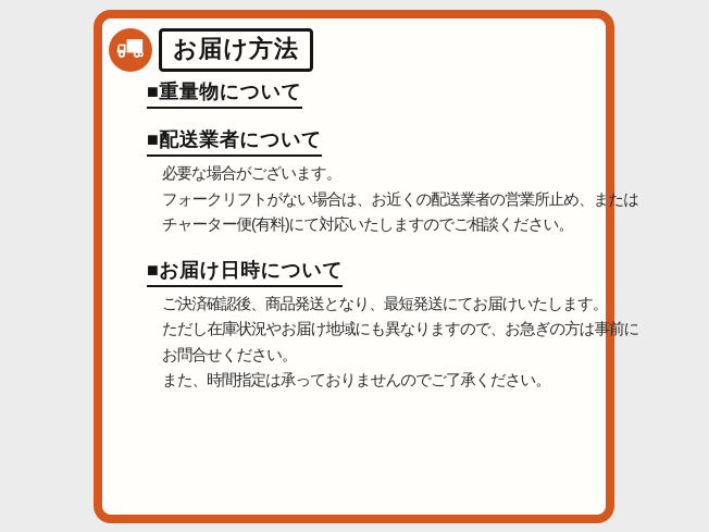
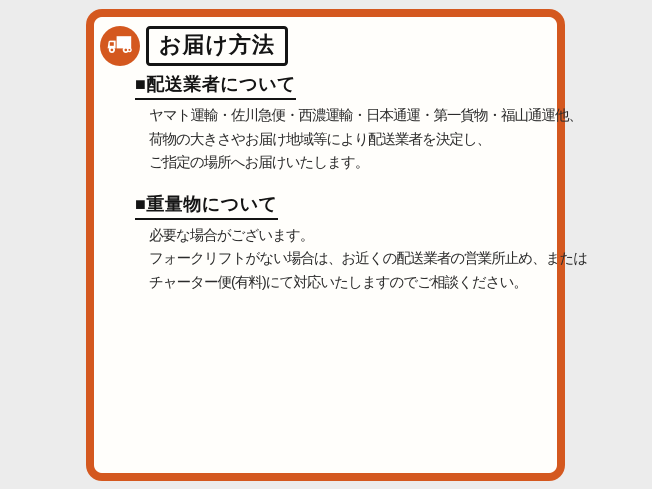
  お届け方法
- ■重量物について
+ ■配送業者について
+ ヤマト運輸・佐川急便・西濃運輸・日本通運・第一貨物・福山通運他、
+ 荷物の大きさやお届け地域等により配送業者を決定し、
+ ご指定の場所へお届けいたします。
- ■配送業者について
+ ■重量物について
  必要な場合がございます。
  フォークリフトがない場合は、お近くの配送業者の営業所止め、または
  チャーター便(有料)にて対応いたしますのでご相談ください。
- ■お届け日時について
- ご決済確認後、商品発送となり、最短発送にてお届けいたします。
- ただし在庫状況やお届け地域にも異なりますので、お急ぎの方は事前に
- お問合せください。
- また、時間指定は承っておりませんのでご了承ください。
